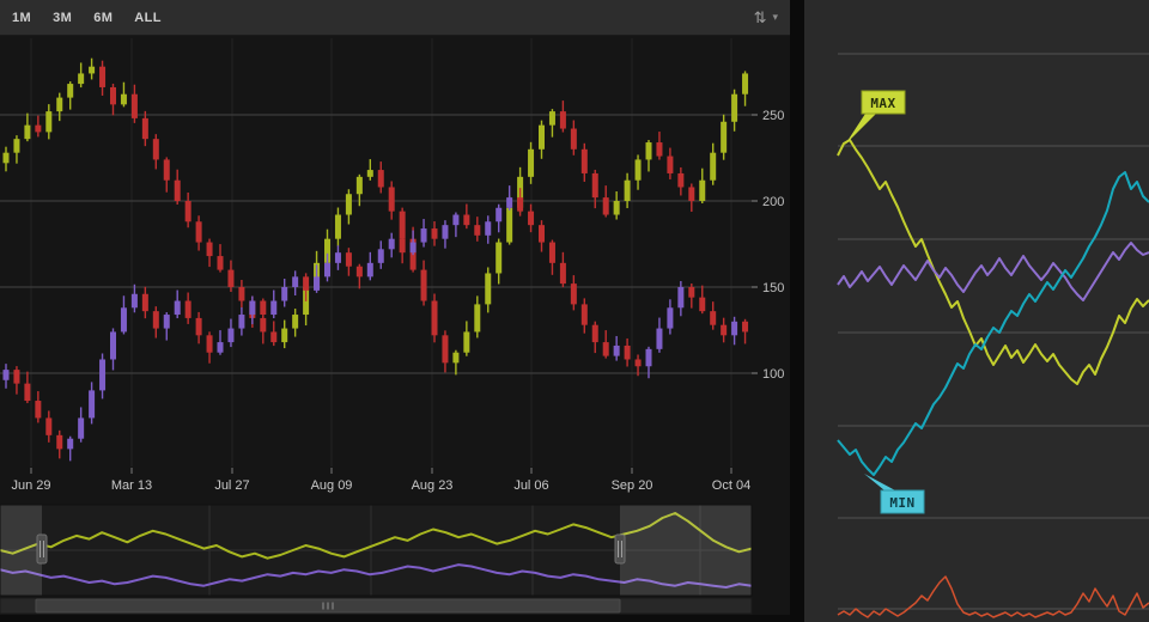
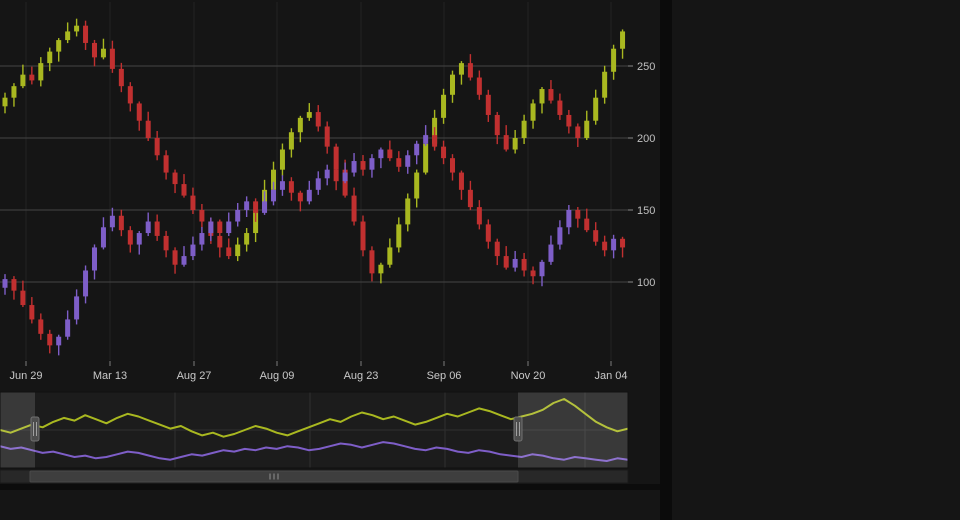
- 1M
- 3M
- 6M
- ALL
- ⇅
- ▾
  250
  200
  150
  100
  Jun 29
  Mar 13
- Jul 27
+ Aug 27
  Aug 09
  Aug 23
- Jul 06
+ Sep 06
- Sep 20
+ Nov 20
- Oct 04
+ Jan 04
- MAX
- MIN
